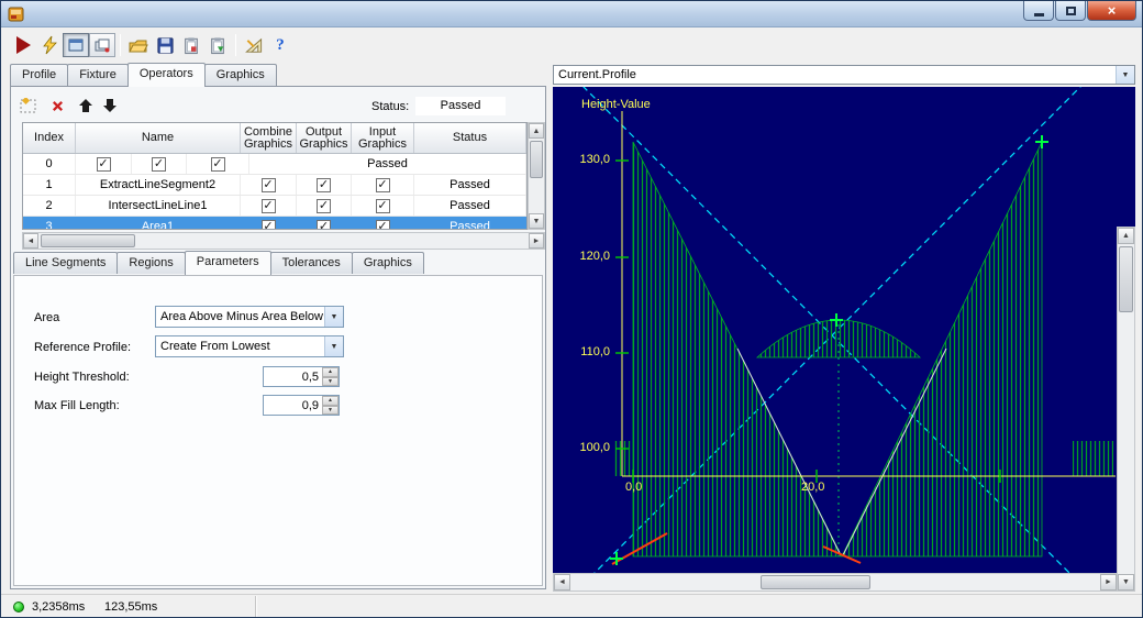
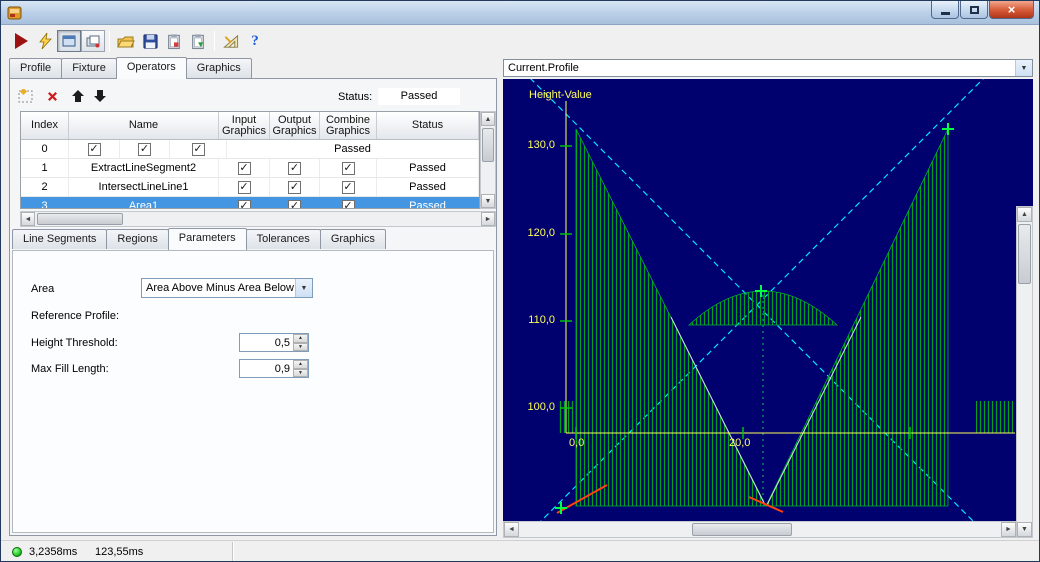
  ×
  ?
  Profile
  Fixture
  Operators
  Graphics
  Status:
  Passed
  Index
  Name
- Combine Graphics
+ Input Graphics
  Output Graphics
- Input Graphics
+ Combine Graphics
  Status
  0
  ✓
  ✓
  ✓
  Passed
  1
  ExtractLineSegment2
  ✓
  ✓
  ✓
  Passed
  2
  IntersectLineLine1
  ✓
  ✓
  ✓
  Passed
  3
  Area1
  ✓
  ✓
  ✓
  Passed
  Line Segments
  Regions
  Parameters
  Tolerances
  Graphics
  Area
  Area Above Minus Area Below
  Reference Profile:
- Create From Lowest
  Height Threshold:
  0,5
  Max Fill Length:
  0,9
  Current.Profile
  Height-Value
  130,0
  120,0
  110,0
  100,0
  0,0
  20,0
  3,2358ms
  123,55ms
